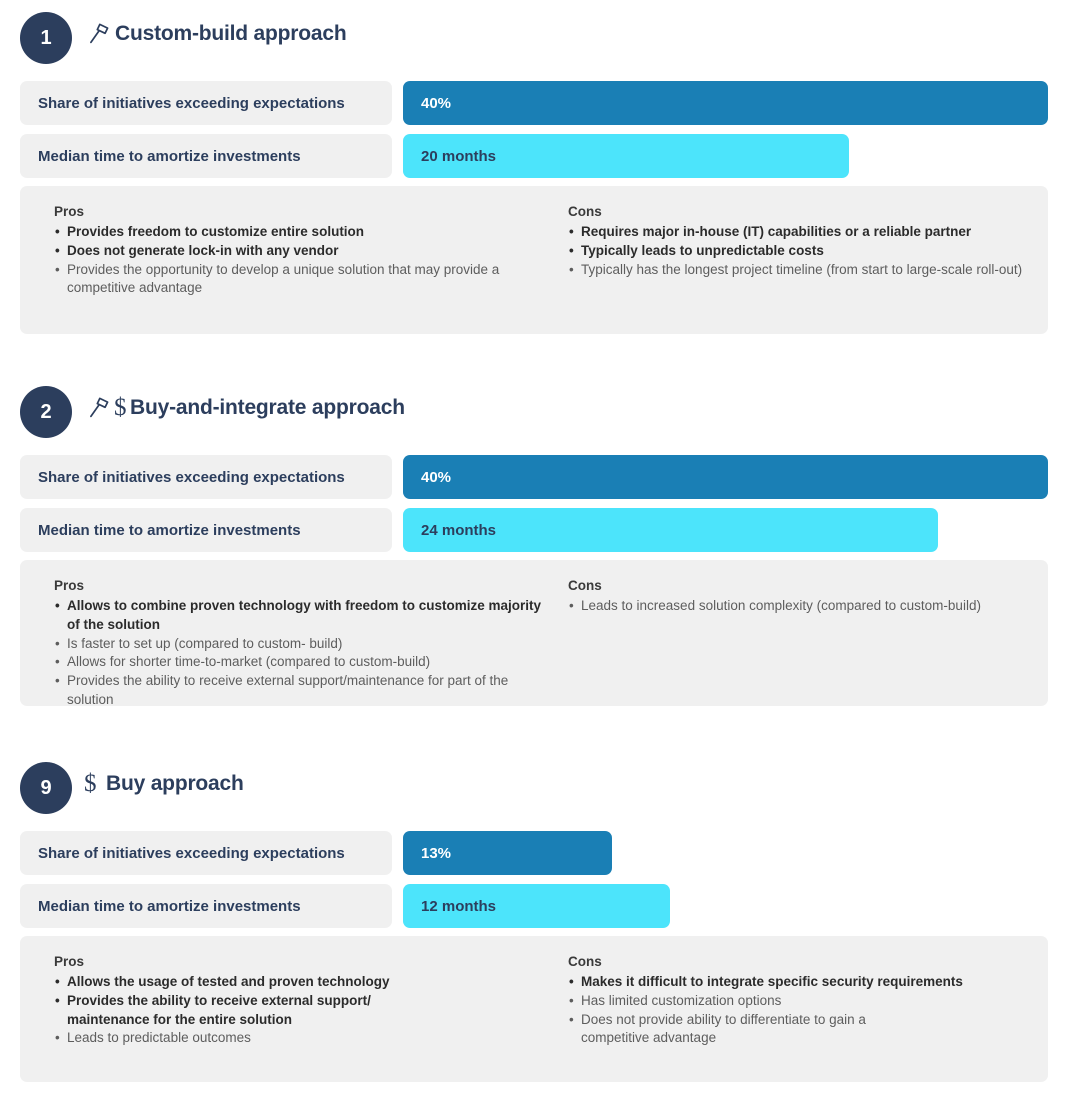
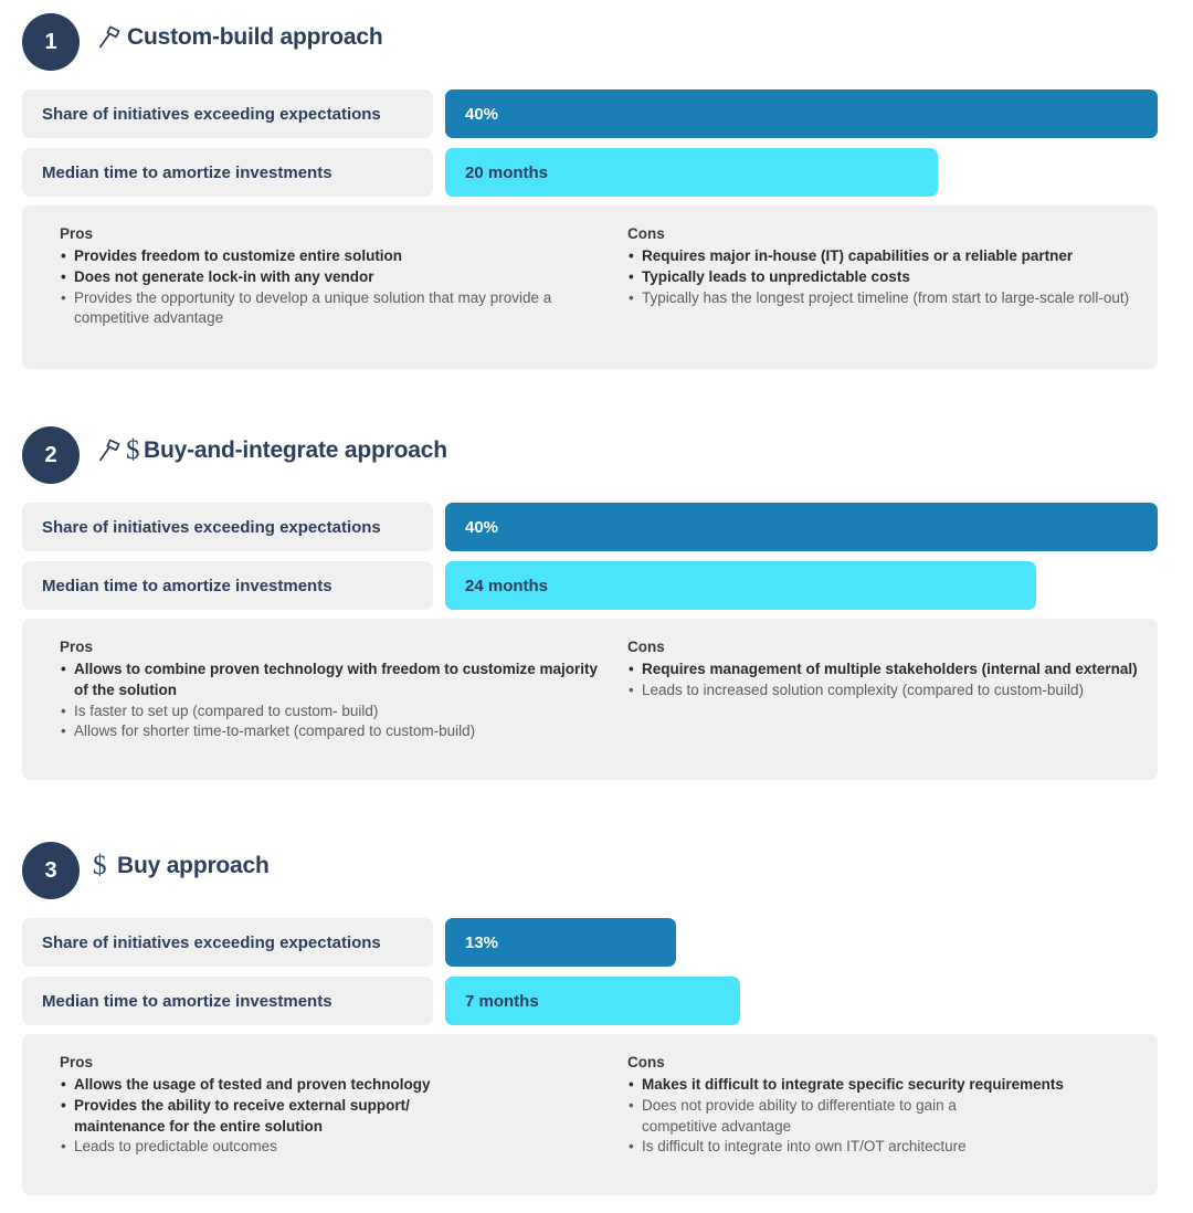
  1
  Custom-build approach
  Share of initiatives exceeding expectations
  40%
  Median time to amortize investments
  20 months
  Pros
  Provides freedom to customize entire solution
  Does not generate lock-in with any vendor
  Provides the opportunity to develop a unique solution that may provide a competitive advantage
  Cons
  Requires major in-house (IT) capabilities or a reliable partner
  Typically leads to unpredictable costs
  Typically has the longest project timeline (from start to large-scale roll-out)
  2
  $
  Buy-and-integrate approach
  Share of initiatives exceeding expectations
  40%
  Median time to amortize investments
  24 months
  Pros
  Allows to combine proven technology with freedom to customize majority of the solution
  Is faster to set up (compared to custom- build)
  Allows for shorter time-to-market (compared to custom-build)
- Provides the ability to receive external support/maintenance for part of the solution
  Cons
+ Requires management of multiple stakeholders (internal and external)
  Leads to increased solution complexity (compared to custom-build)
- 9
+ 3
  $
  Buy approach
  Share of initiatives exceeding expectations
  13%
  Median time to amortize investments
- 12 months
+ 7 months
  Pros
  Allows the usage of tested and proven technology
  Provides the ability to receive external support/ maintenance for the entire solution
  Leads to predictable outcomes
  Cons
  Makes it difficult to integrate specific security requirements
- Has limited customization options
  Does not provide ability to differentiate to gain a competitive advantage
+ Is difficult to integrate into own IT/OT architecture
